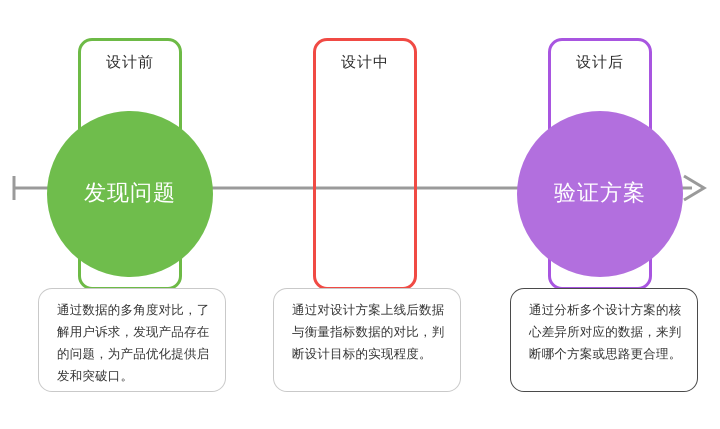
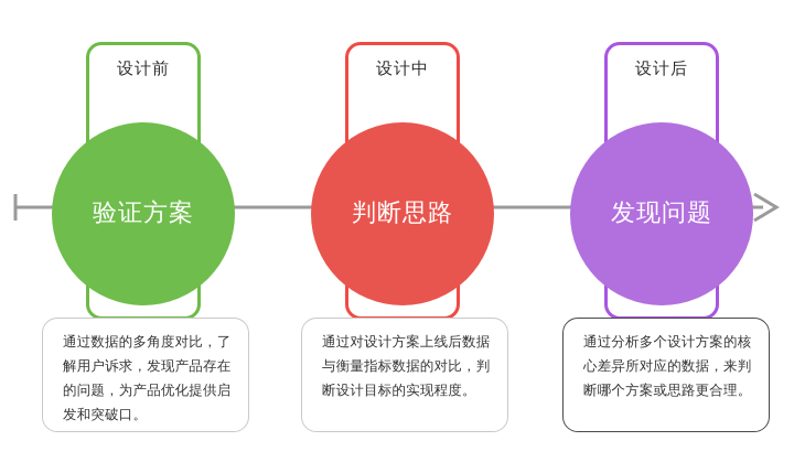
  设计前
- 发现问题
+ 验证方案
  通过数据的多角度对比，了解用户诉求，发现产品存在的问题，为产品优化提供启发和突破口。
  设计中
+ 判断思路
  通过对设计方案上线后数据与衡量指标数据的对比，判断设计目标的实现程度。
  设计后
- 验证方案
+ 发现问题
  通过分析多个设计方案的核心差异所对应的数据，来判断哪个方案或思路更合理。
